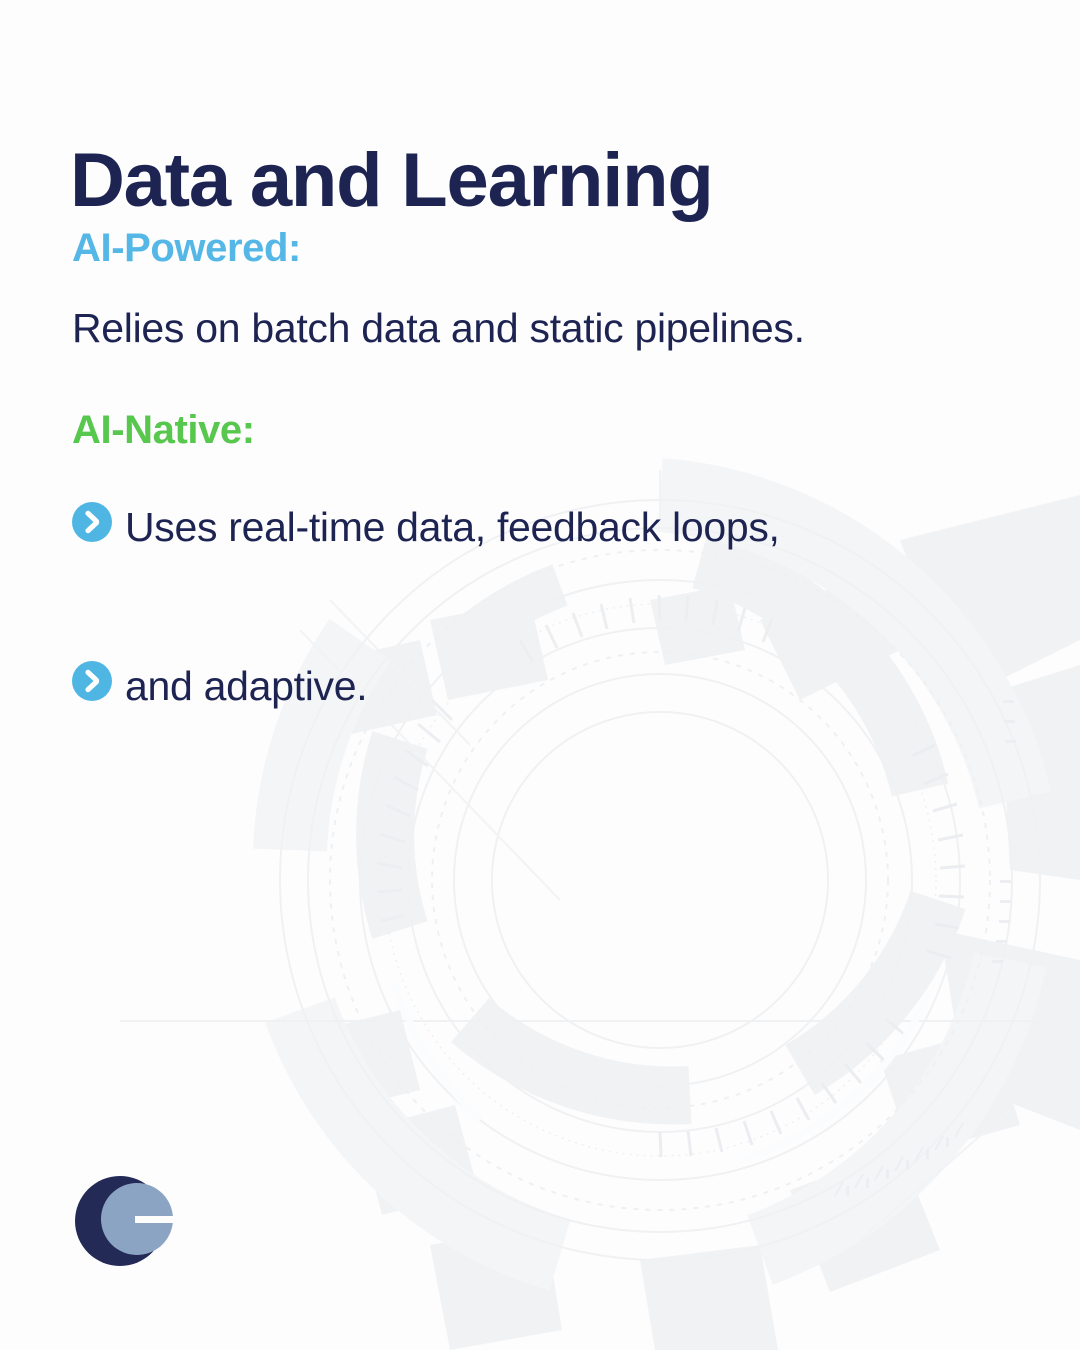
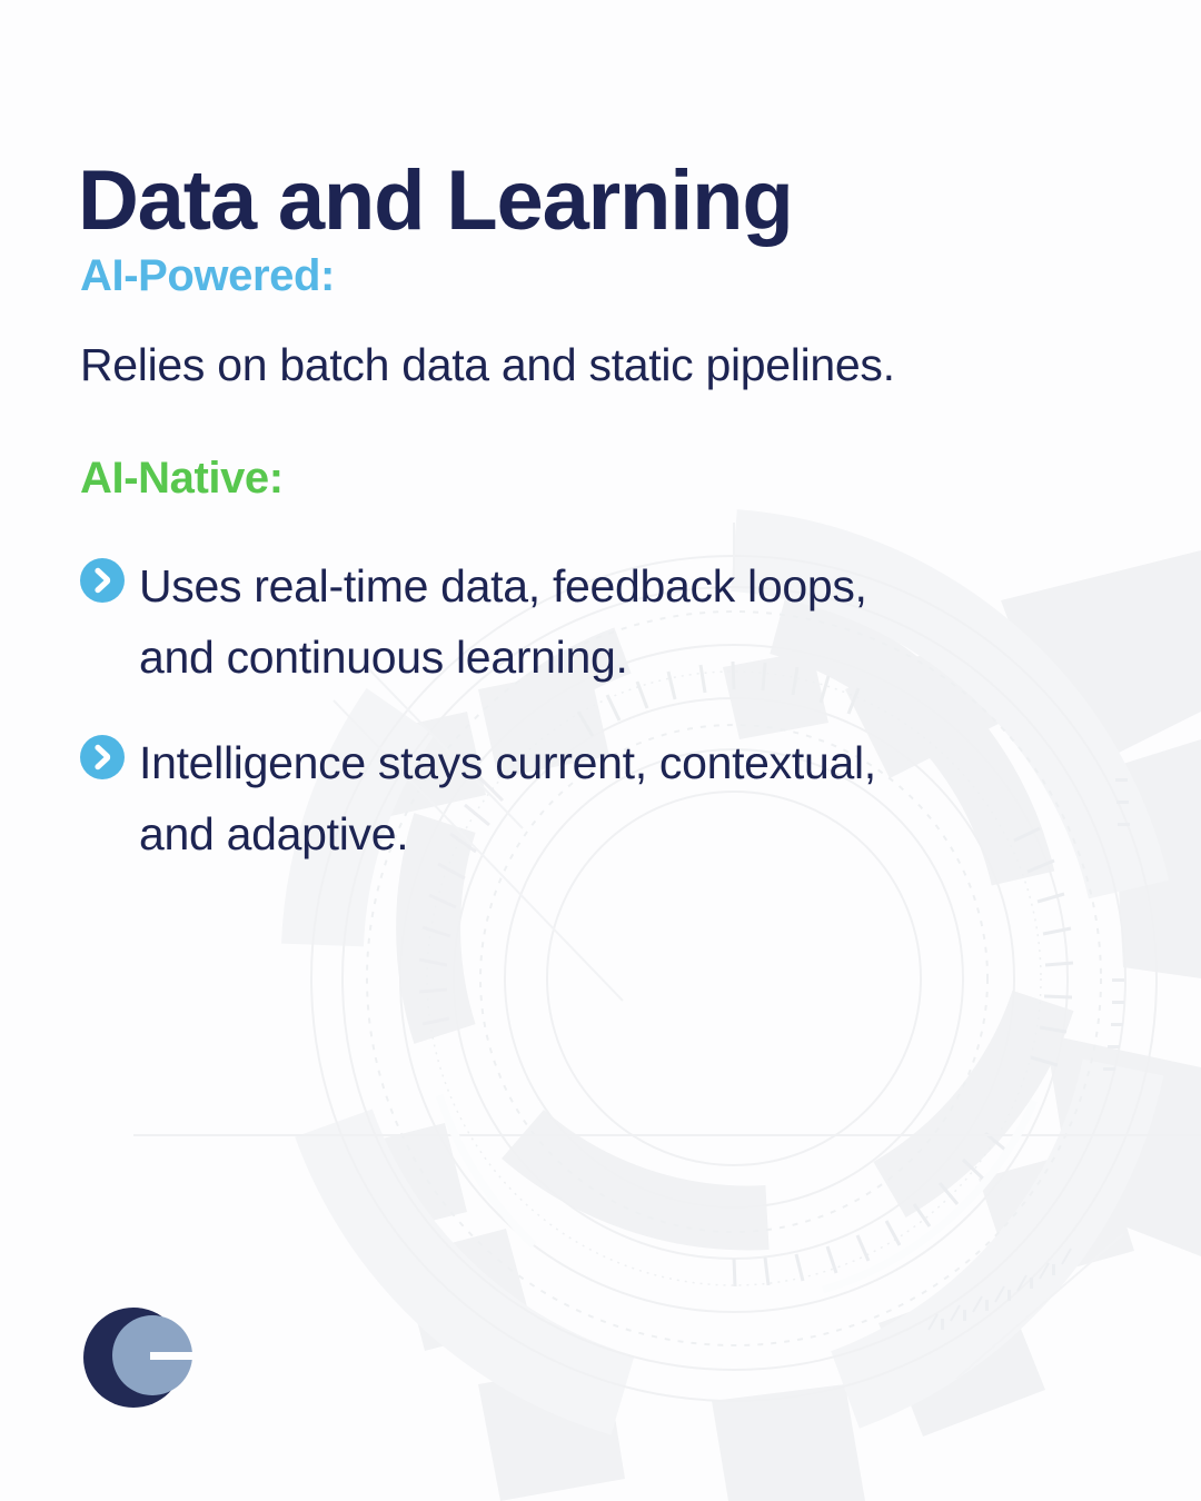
  Data and Learning
  AI-Powered:
  Relies on batch data and static pipelines.
  AI-Native:
  Uses real-time data, feedback loops,
+ and continuous learning.
+ Intelligence stays current, contextual,
  and adaptive.
